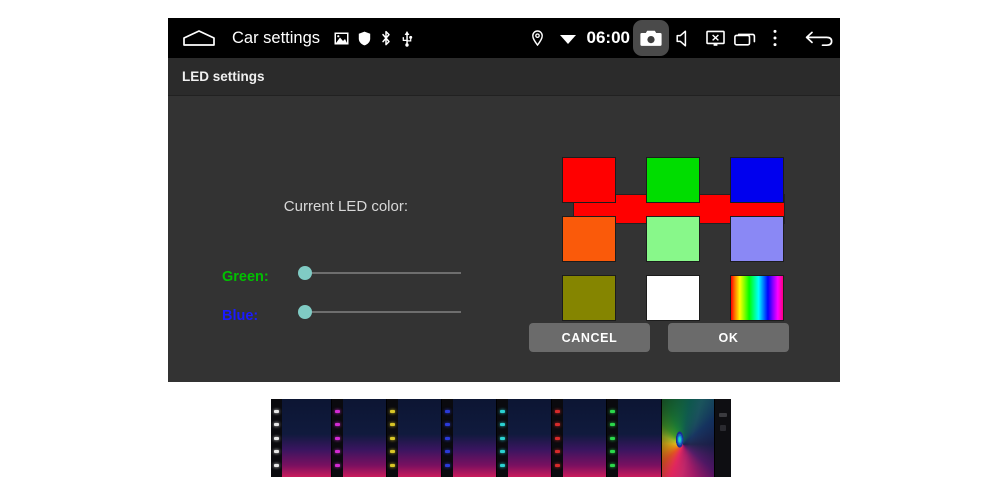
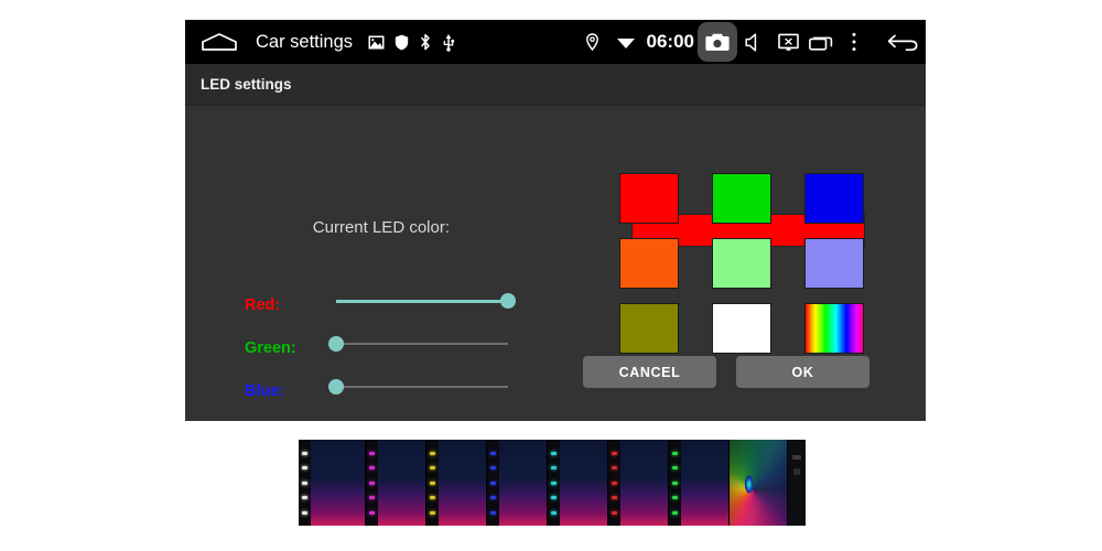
  Car settings
  06:00
  LED settings
  Current LED color:
+ Red:
  Green:
  Blue:
  CANCEL
  OK
